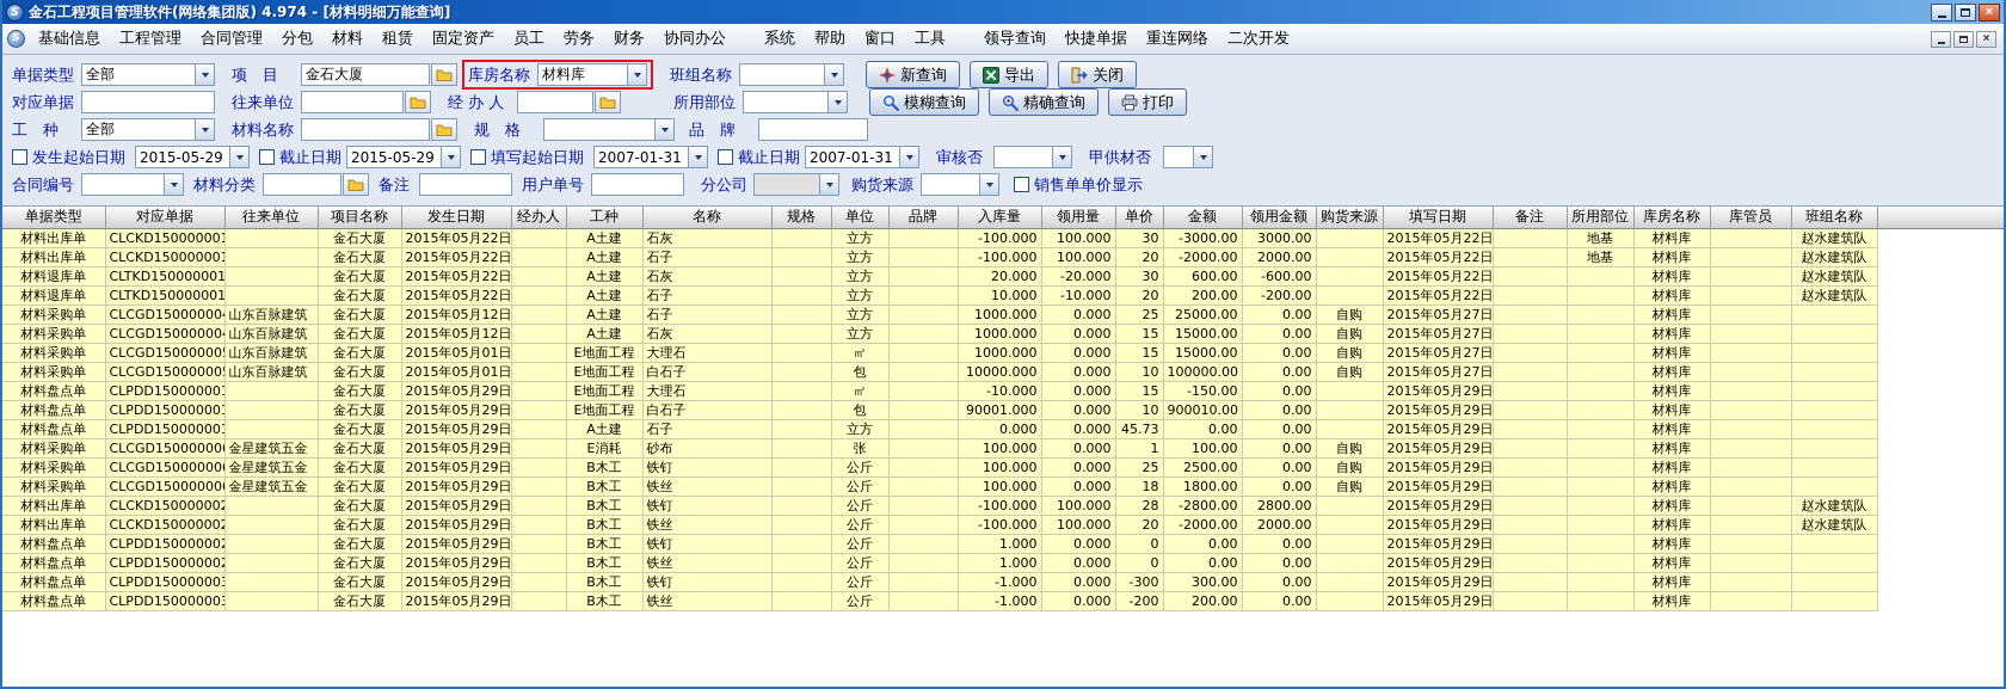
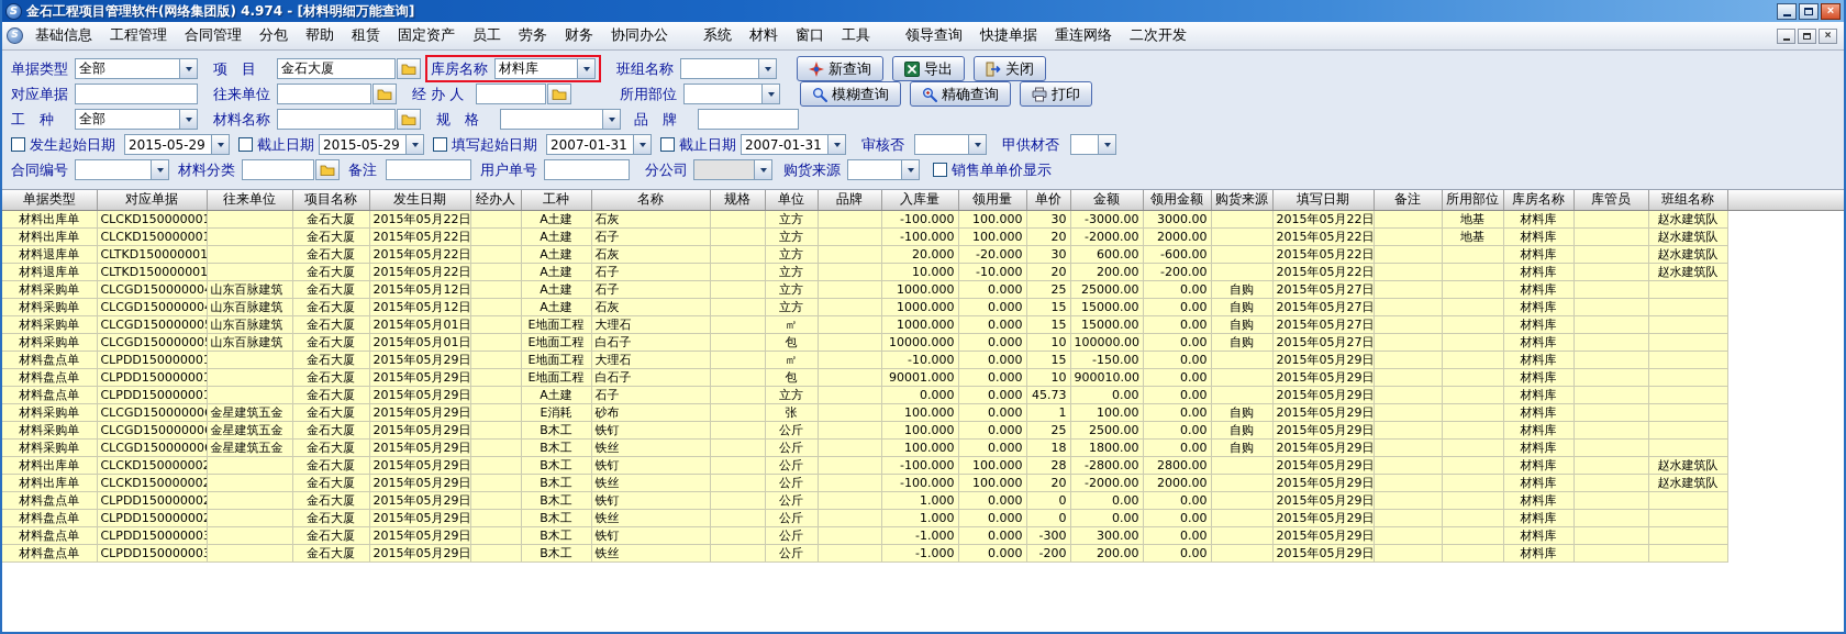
  S
  金石工程项目管理软件(网络集团版) 4.974 - [材料明细万能查询]
  ×
  S
  基础信息
  工程管理
  合同管理
  分包
- 材料
+ 帮助
  租赁
  固定资产
  员工
  劳务
  财务
  协同办公
  系统
- 帮助
+ 材料
  窗口
  工具
  领导查询
  快捷单据
  重连网络
  二次开发
  ×
  单据类型
  全部
  项 目
  金石大厦
  库房名称
  材料库
  班组名称
  新查询
  导出
  关闭
  对应单据
  往来单位
  经 办 人
  所用部位
  模糊查询
  精确查询
  打印
  工 种
  全部
  材料名称
  规 格
  品 牌
  发生起始日期
  2015-05-29
  截止日期
  2015-05-29
  填写起始日期
  2007-01-31
  截止日期
  2007-01-31
  审核否
  甲供材否
  合同编号
  材料分类
  备注
  用户单号
  分公司
  购货来源
  销售单单价显示
  单据类型	对应单据	往来单位	项目名称	发生日期	经办人	工种	名称	规格	单位	品牌	入库量	领用量	单价	金额	领用金额	购货来源	填写日期	备注	所用部位	库房名称	库管员	班组名称
  材料出库单	CLCKD15000000		金石大厦	2015年05月22日		A土建	石灰		立方		-100.000	100.000	30	-3000.00	3000.00		2015年05月22日		地基	材料库		赵水建筑队
  材料出库单	CLCKD15000000		金石大厦	2015年05月22日		A土建	石子		立方		-100.000	100.000	20	-2000.00	2000.00		2015年05月22日		地基	材料库		赵水建筑队
  材料退库单	CLTKD150000001		金石大厦	2015年05月22日		A土建	石灰		立方		20.000	-20.000	30	600.00	-600.00		2015年05月22日			材料库		赵水建筑队
  材料退库单	CLTKD150000001		金石大厦	2015年05月22日		A土建	石子		立方		10.000	-10.000	20	200.00	-200.00		2015年05月22日			材料库		赵水建筑队
  材料采购单	CLCGD15000000	山东百脉建筑	金石大厦	2015年05月12日		A土建	石子		立方		1000.000	0.000	25	25000.00	0.00	自购	2015年05月27日			材料库
  材料采购单	CLCGD15000000	山东百脉建筑	金石大厦	2015年05月12日		A土建	石灰		立方		1000.000	0.000	15	15000.00	0.00	自购	2015年05月27日			材料库
  材料采购单	CLCGD15000000	山东百脉建筑	金石大厦	2015年05月01日		E地面工程	大理石		㎡		1000.000	0.000	15	15000.00	0.00	自购	2015年05月27日			材料库
  材料采购单	CLCGD15000000	山东百脉建筑	金石大厦	2015年05月01日		E地面工程	白石子		包		10000.000	0.000	10	100000.00	0.00	自购	2015年05月27日			材料库
  材料盘点单	CLPDD15000000		金石大厦	2015年05月29日		E地面工程	大理石		㎡		-10.000	0.000	15	-150.00	0.00		2015年05月29日			材料库
  材料盘点单	CLPDD15000000		金石大厦	2015年05月29日		E地面工程	白石子		包		90001.000	0.000	10	900010.00	0.00		2015年05月29日			材料库
  材料盘点单	CLPDD15000000		金石大厦	2015年05月29日		A土建	石子		立方		0.000	0.000	45.73	0.00	0.00		2015年05月29日			材料库
  材料采购单	CLCGD15000000	金星建筑五金	金石大厦	2015年05月29日		E消耗	砂布		张		100.000	0.000	1	100.00	0.00	自购	2015年05月29日			材料库
  材料采购单	CLCGD15000000	金星建筑五金	金石大厦	2015年05月29日		B木工	铁钉		公斤		100.000	0.000	25	2500.00	0.00	自购	2015年05月29日			材料库
  材料采购单	CLCGD15000000	金星建筑五金	金石大厦	2015年05月29日		B木工	铁丝		公斤		100.000	0.000	18	1800.00	0.00	自购	2015年05月29日			材料库
  材料出库单	CLCKD15000000		金石大厦	2015年05月29日		B木工	铁钉		公斤		-100.000	100.000	28	-2800.00	2800.00		2015年05月29日			材料库		赵水建筑队
  材料出库单	CLCKD15000000		金石大厦	2015年05月29日		B木工	铁丝		公斤		-100.000	100.000	20	-2000.00	2000.00		2015年05月29日			材料库		赵水建筑队
  材料盘点单	CLPDD15000000		金石大厦	2015年05月29日		B木工	铁钉		公斤		1.000	0.000	0	0.00	0.00		2015年05月29日			材料库
  材料盘点单	CLPDD15000000		金石大厦	2015年05月29日		B木工	铁丝		公斤		1.000	0.000	0	0.00	0.00		2015年05月29日			材料库
  材料盘点单	CLPDD15000000		金石大厦	2015年05月29日		B木工	铁钉		公斤		-1.000	0.000	-300	300.00	0.00		2015年05月29日			材料库
  材料盘点单	CLPDD15000000		金石大厦	2015年05月29日		B木工	铁丝		公斤		-1.000	0.000	-200	200.00	0.00		2015年05月29日			材料库
